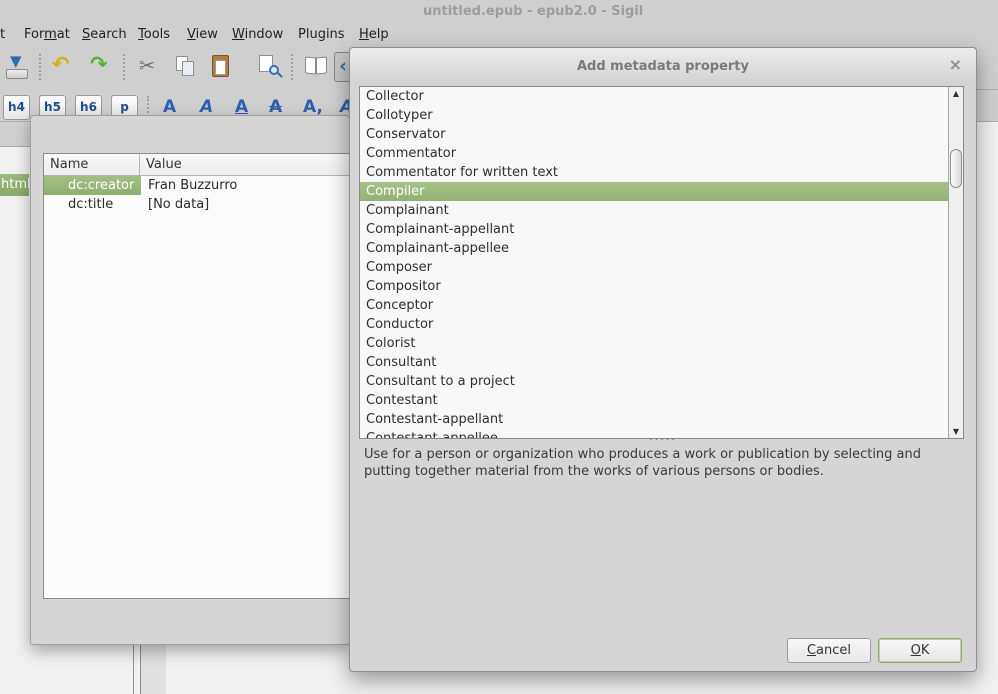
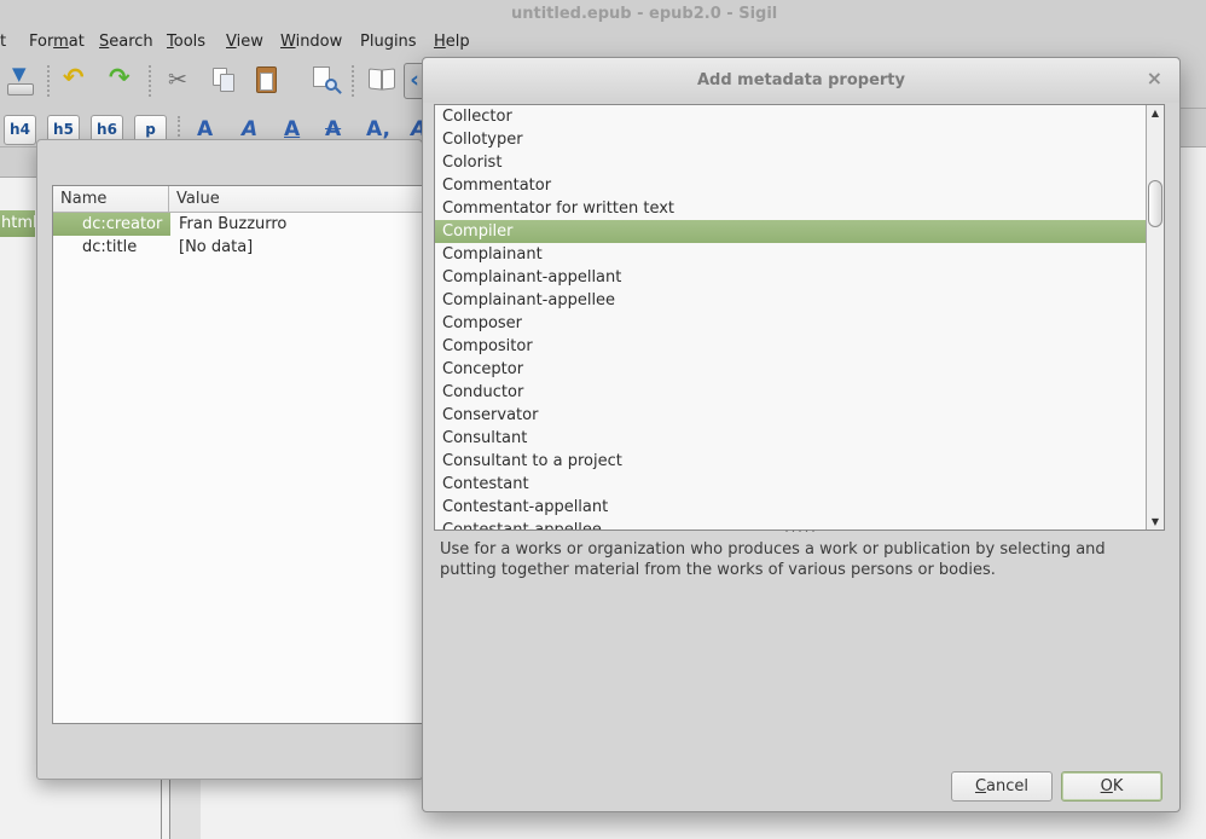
  untitled.epub - epub2.0 - Sigil
  t
  Format
  Search
  Tools
  View
  Window
  Plugins
  Help
  ▼
  ↶
  ↷
  ✂
  ‹
  h4
  h5
  h6
  p
  A
  A
  A
  A
  A,
  A
  html
  Name
  Value
  dc:creator
  Fran Buzzurro
  dc:title
  [No data]
  Add metadata property
  ×
  Collector
  Collotyper
- Conservator
+ Colorist
  Commentator
  Commentator for written text
  Compiler
  Complainant
  Complainant-appellant
  Complainant-appellee
  Composer
  Compositor
  Conceptor
  Conductor
- Colorist
+ Conservator
  Consultant
  Consultant to a project
  Contestant
  Contestant-appellant
  ▲
  ▼
  ·····
- Use for a person or organization who produces a work or publication by selecting and putting together material from the works of various persons or bodies.
+ Use for a works or organization who produces a work or publication by selecting and putting together material from the works of various persons or bodies.
  Cancel
  OK
